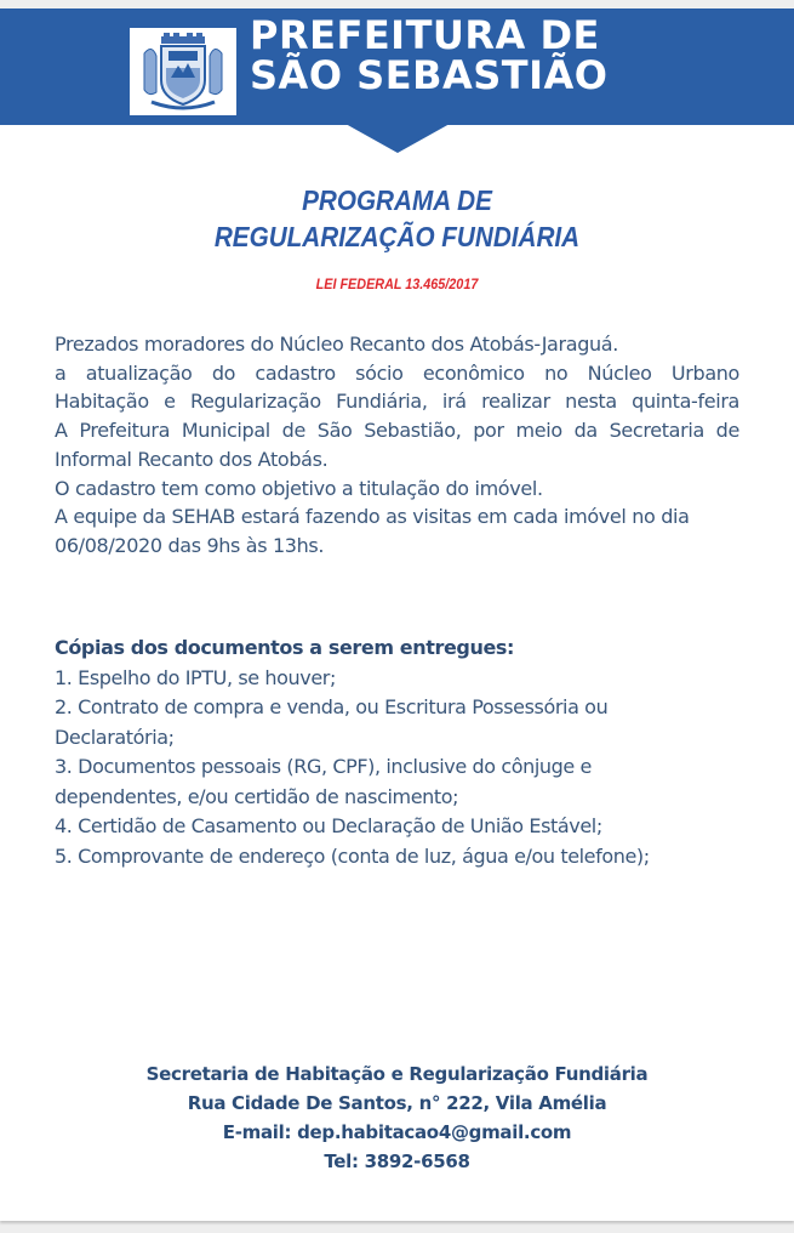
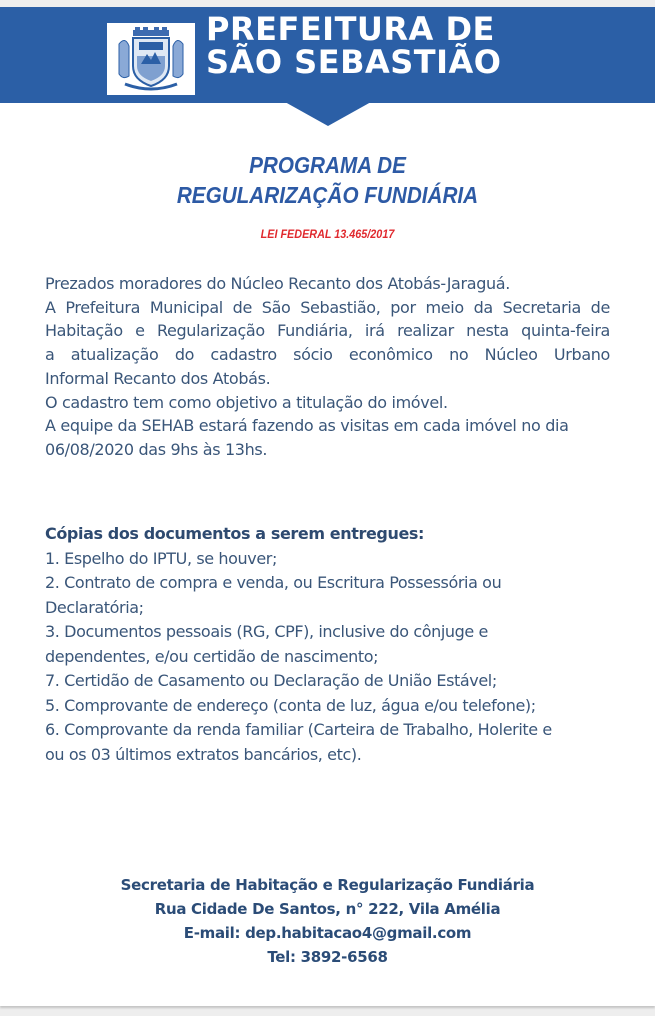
  PREFEITURA DE
  SÃO SEBASTIÃO
  PROGRAMA DE
  REGULARIZAÇÃO FUNDIÁRIA
  LEI FEDERAL 13.465/2017
  Prezados moradores do Núcleo Recanto dos Atobás-Jaraguá.
- a atualização do cadastro sócio econômico no Núcleo Urbano
+ A Prefeitura Municipal de São Sebastião, por meio da Secretaria de
  Habitação e Regularização Fundiária, irá realizar nesta quinta-feira
- A Prefeitura Municipal de São Sebastião, por meio da Secretaria de
+ a atualização do cadastro sócio econômico no Núcleo Urbano
  Informal Recanto dos Atobás.
  O cadastro tem como objetivo a titulação do imóvel.
  A equipe da SEHAB estará fazendo as visitas em cada imóvel no dia
  06/08/2020 das 9hs às 13hs.
  Cópias dos documentos a serem entregues:
  1. Espelho do IPTU, se houver;
  2. Contrato de compra e venda, ou Escritura Possessória ou
  Declaratória;
  3. Documentos pessoais (RG, CPF), inclusive do cônjuge e
  dependentes, e/ou certidão de nascimento;
- 4. Certidão de Casamento ou Declaração de União Estável;
+ 7. Certidão de Casamento ou Declaração de União Estável;
  5. Comprovante de endereço (conta de luz, água e/ou telefone);
+ 6. Comprovante da renda familiar (Carteira de Trabalho, Holerite e
+ ou os 03 últimos extratos bancários, etc).
  Secretaria de Habitação e Regularização Fundiária
  Rua Cidade De Santos, n° 222, Vila Amélia
  E-mail: dep.habitacao4@gmail.com
  Tel: 3892-6568
